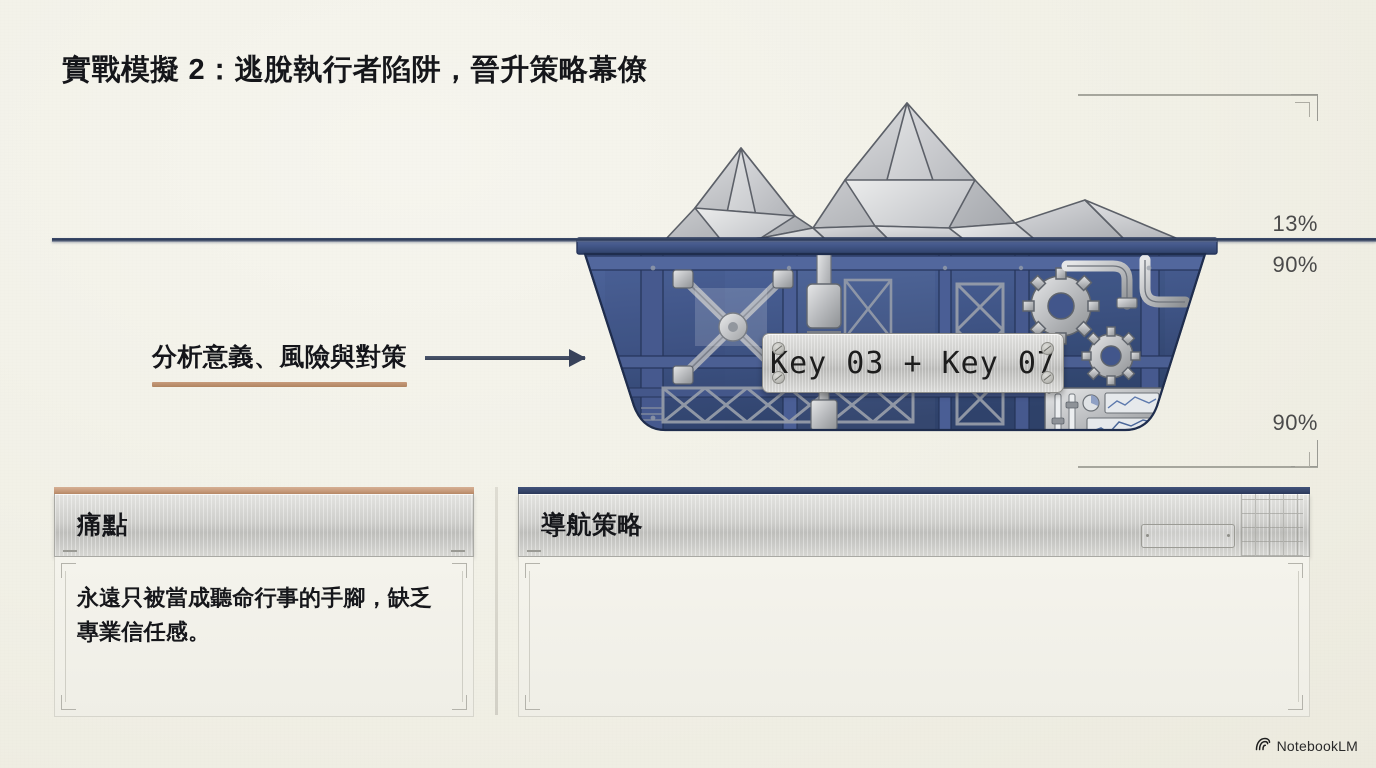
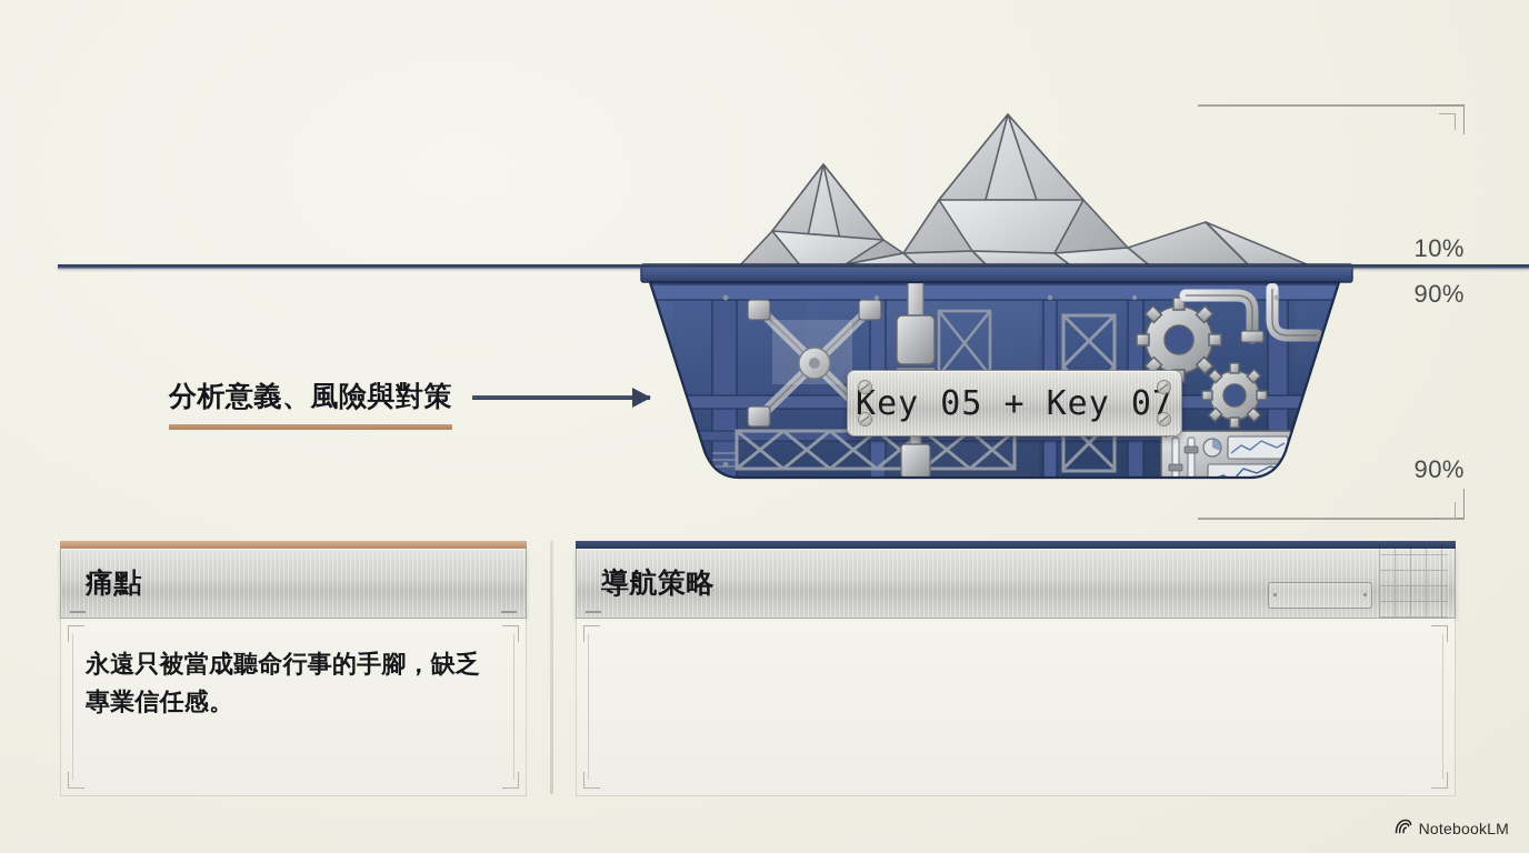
- 實戰模擬 2：逃脫執行者陷阱，晉升策略幕僚
  分析意義、風險與對策
- 13%
+ 10%
  90%
  90%
- Key 03 + Key 07
+ Key 05 + Key 07
  痛點
  永遠只被當成聽命行事的手腳，缺乏專業信任感。
  導航策略
  NotebookLM
